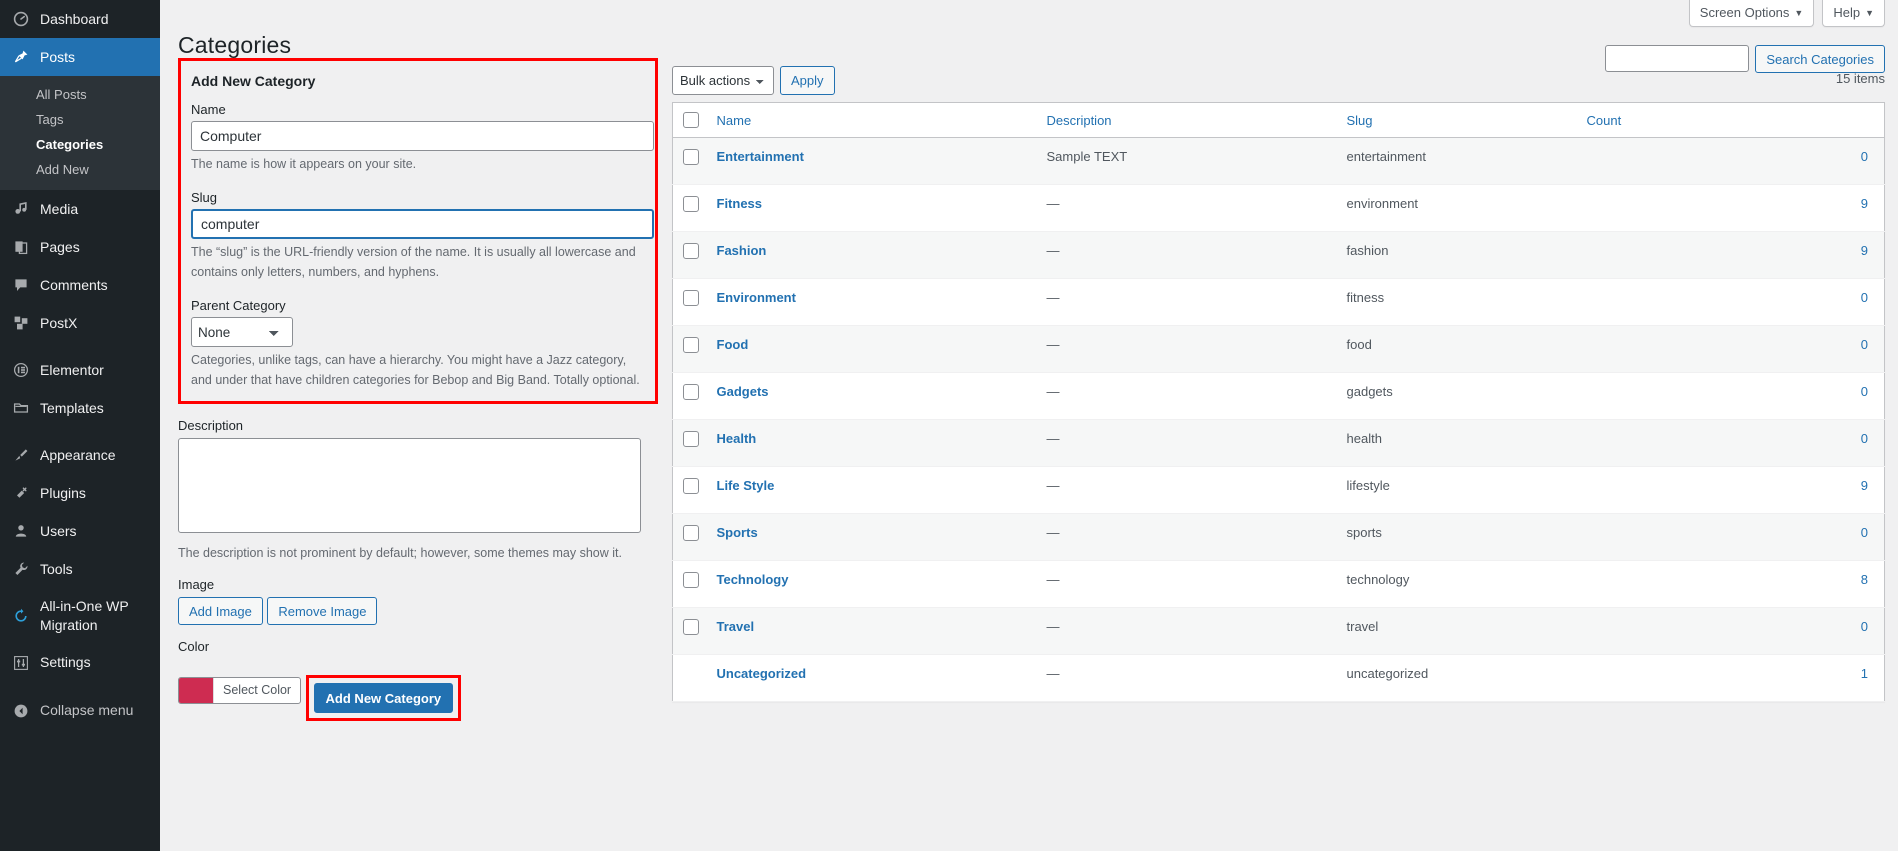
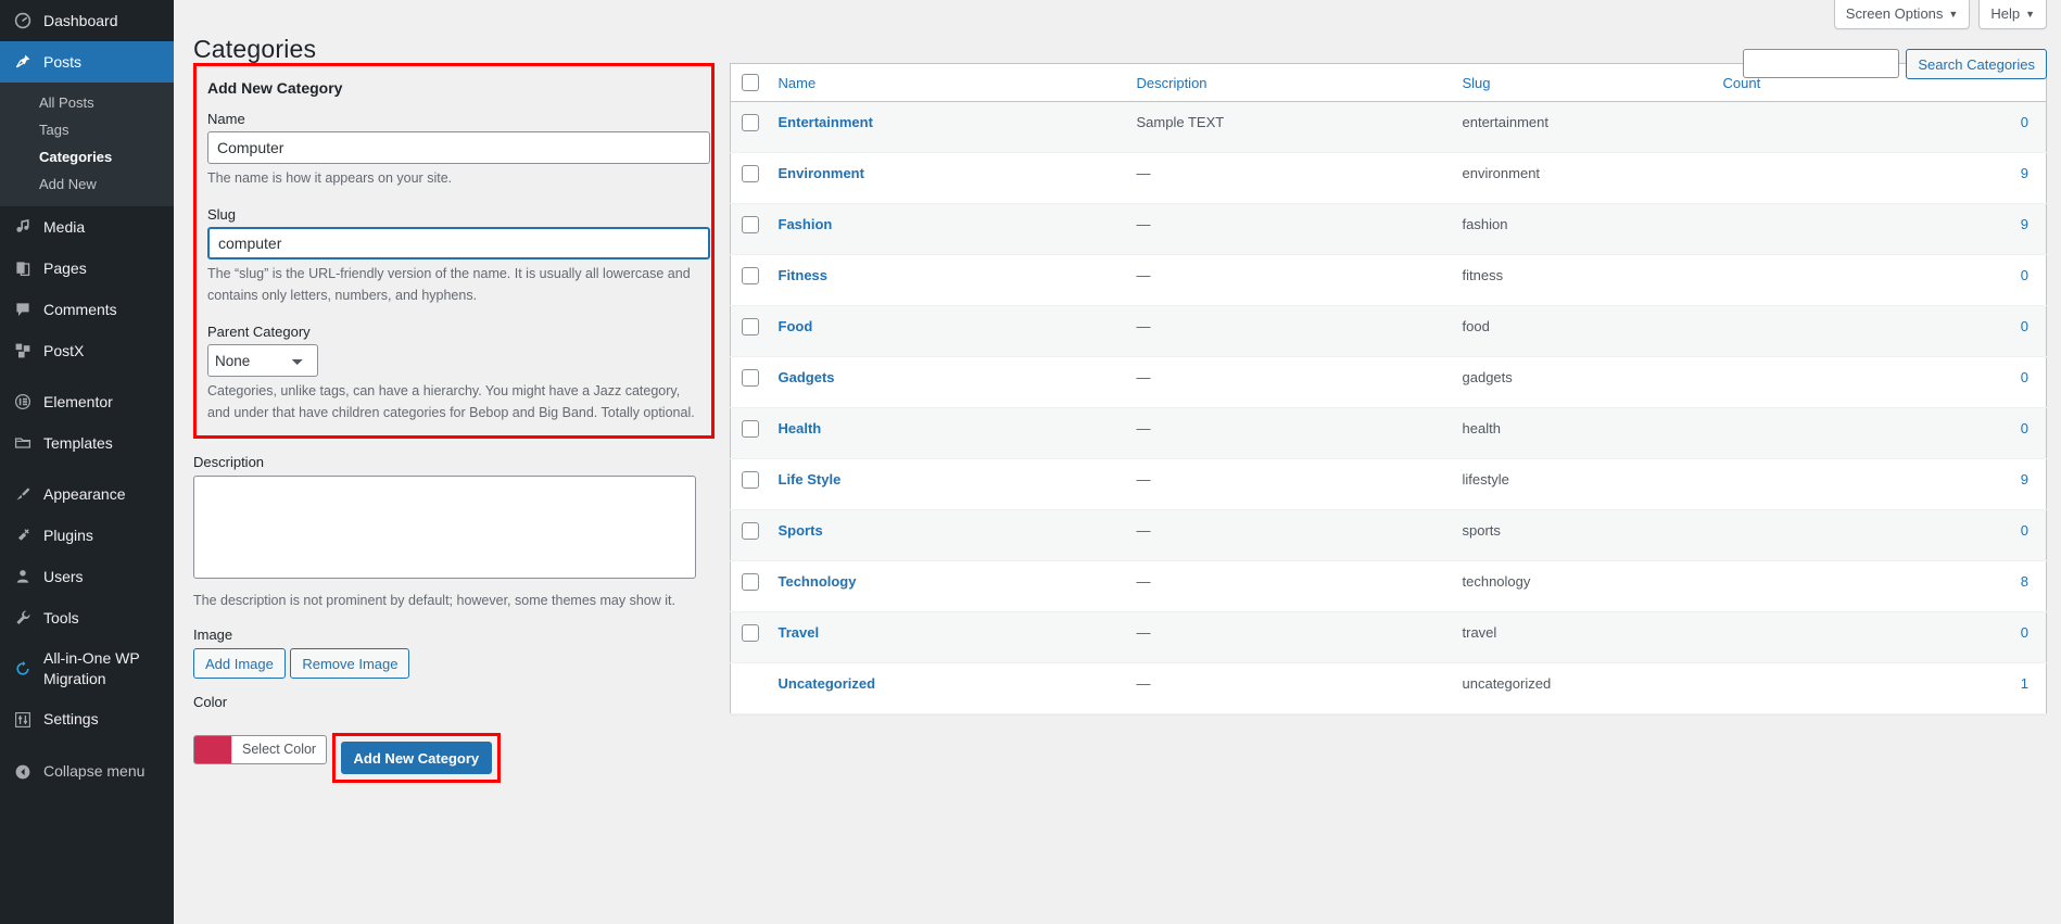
  Dashboard
  Posts
  All Posts
  Tags
  Categories
  Add New
  Media
  Pages
  Comments
  PostX
  Elementor
  Templates
  Appearance
  Plugins
  Users
  Tools
  All-in-One WP Migration
  Settings
  Collapse menu
  Categories
  Screen Options ▼
  Help ▼
  Search Categories
  Add New Category
  Name
  Computer
  The name is how it appears on your site.
  Slug
  computer
  The “slug” is the URL-friendly version of the name. It is usually all lowercase and contains only letters, numbers, and hyphens.
  Parent Category
  None
  Categories, unlike tags, can have a hierarchy. You might have a Jazz category, and under that have children categories for Bebop and Big Band. Totally optional.
  Description
  The description is not prominent by default; however, some themes may show it.
  Image
  Add Image Remove Image
  Color
  Select Color
  Add New Category
- Bulk actions
- Apply
- 15 items
  	Name	Description	Slug	Count
  	Entertainment	Sample TEXT	entertainment	0
- 	Fitness	—	environment	9
+ 	Environment	—	environment	9
  	Fashion	—	fashion	9
- 	Environment	—	fitness	0
+ 	Fitness	—	fitness	0
  	Food	—	food	0
  	Gadgets	—	gadgets	0
  	Health	—	health	0
  	Life Style	—	lifestyle	9
  	Sports	—	sports	0
  	Technology	—	technology	8
  	Travel	—	travel	0
  	Uncategorized	—	uncategorized	1
